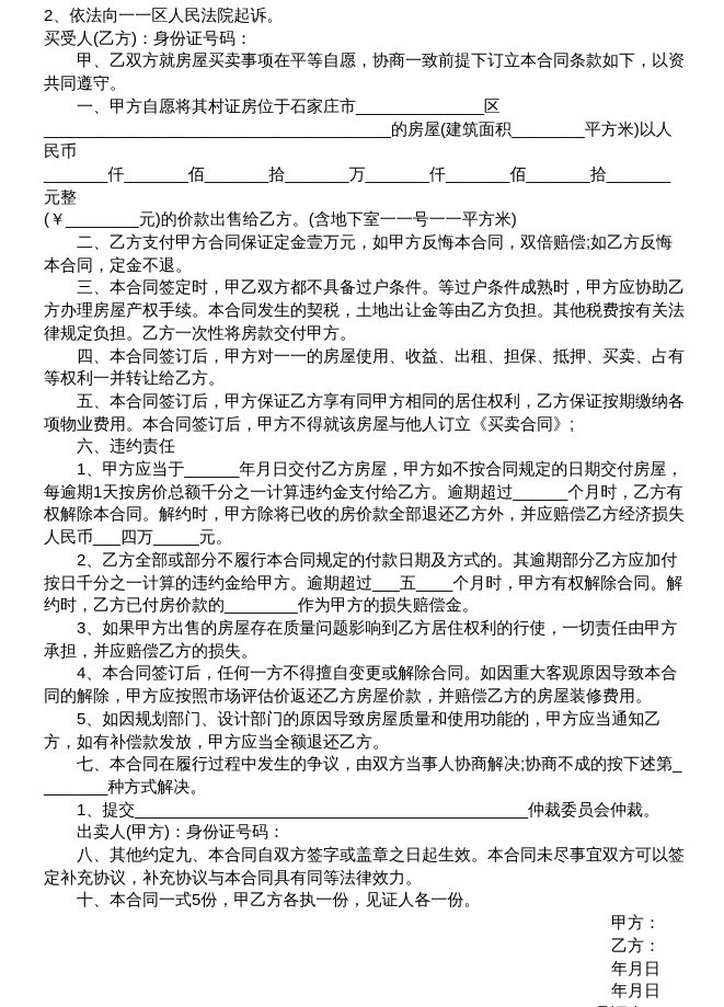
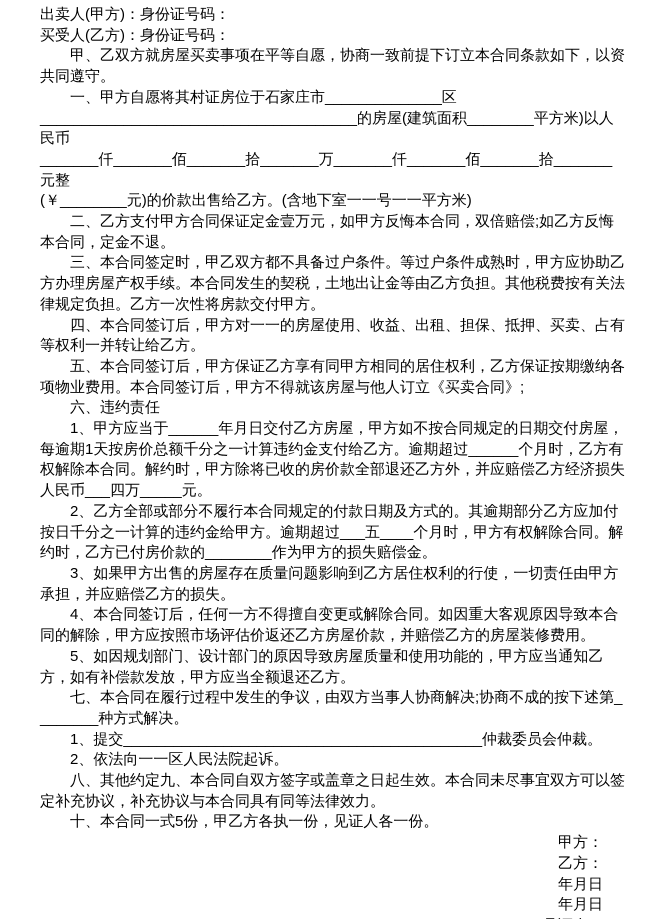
- 2、依法向一一区人民法院起诉。
+ 出卖人(甲方)：身份证号码：
  买受人(乙方)：身份证号码：
  甲、乙双方就房屋买卖事项在平等自愿，协商一致前提下订立本合同条款如下，以资共同遵守。
  一、甲方自愿将其村证房位于石家庄市______________区
  ______________________________________的房屋(建筑面积________平方米)以人民币
  _______仟_______佰_______拾_______万_______仟_______佰_______拾_______元整
  (￥________元)的价款出售给乙方。(含地下室一一号一一平方米)
  二、乙方支付甲方合同保证定金壹万元，如甲方反悔本合同，双倍赔偿;如乙方反悔本合同，定金不退。
  三、本合同签定时，甲乙双方都不具备过户条件。等过户条件成熟时，甲方应协助乙方办理房屋产权手续。本合同发生的契税，土地出让金等由乙方负担。其他税费按有关法律规定负担。乙方一次性将房款交付甲方。
  四、本合同签订后，甲方对一一的房屋使用、收益、出租、担保、抵押、买卖、占有等权利一并转让给乙方。
  五、本合同签订后，甲方保证乙方享有同甲方相同的居住权利，乙方保证按期缴纳各项物业费用。本合同签订后，甲方不得就该房屋与他人订立《买卖合同》;
  六、违约责任
  1、甲方应当于______年月日交付乙方房屋，甲方如不按合同规定的日期交付房屋，每逾期1天按房价总额千分之一计算违约金支付给乙方。逾期超过______个月时，乙方有权解除本合同。解约时，甲方除将已收的房价款全部退还乙方外，并应赔偿乙方经济损失人民币___四万_____元。
  2、乙方全部或部分不履行本合同规定的付款日期及方式的。其逾期部分乙方应加付按日千分之一计算的违约金给甲方。逾期超过___五____个月时，甲方有权解除合同。解约时，乙方已付房价款的________作为甲方的损失赔偿金。
  3、如果甲方出售的房屋存在质量问题影响到乙方居住权利的行使，一切责任由甲方承担，并应赔偿乙方的损失。
  4、本合同签订后，任何一方不得擅自变更或解除合同。如因重大客观原因导致本合同的解除，甲方应按照市场评估价返还乙方房屋价款，并赔偿乙方的房屋装修费用。
  5、如因规划部门、设计部门的原因导致房屋质量和使用功能的，甲方应当通知乙方，如有补偿款发放，甲方应当全额退还乙方。
  七、本合同在履行过程中发生的争议，由双方当事人协商解决;协商不成的按下述第________种方式解决。
  1、提交___________________________________________仲裁委员会仲裁。
- 出卖人(甲方)：身份证号码：
+ 2、依法向一一区人民法院起诉。
  八、其他约定九、本合同自双方签字或盖章之日起生效。本合同未尽事宜双方可以签定补充协议，补充协议与本合同具有同等法律效力。
  十、本合同一式5份，甲乙方各执一份，见证人各一份。
  甲方：
  乙方：
  年月日
  年月日
